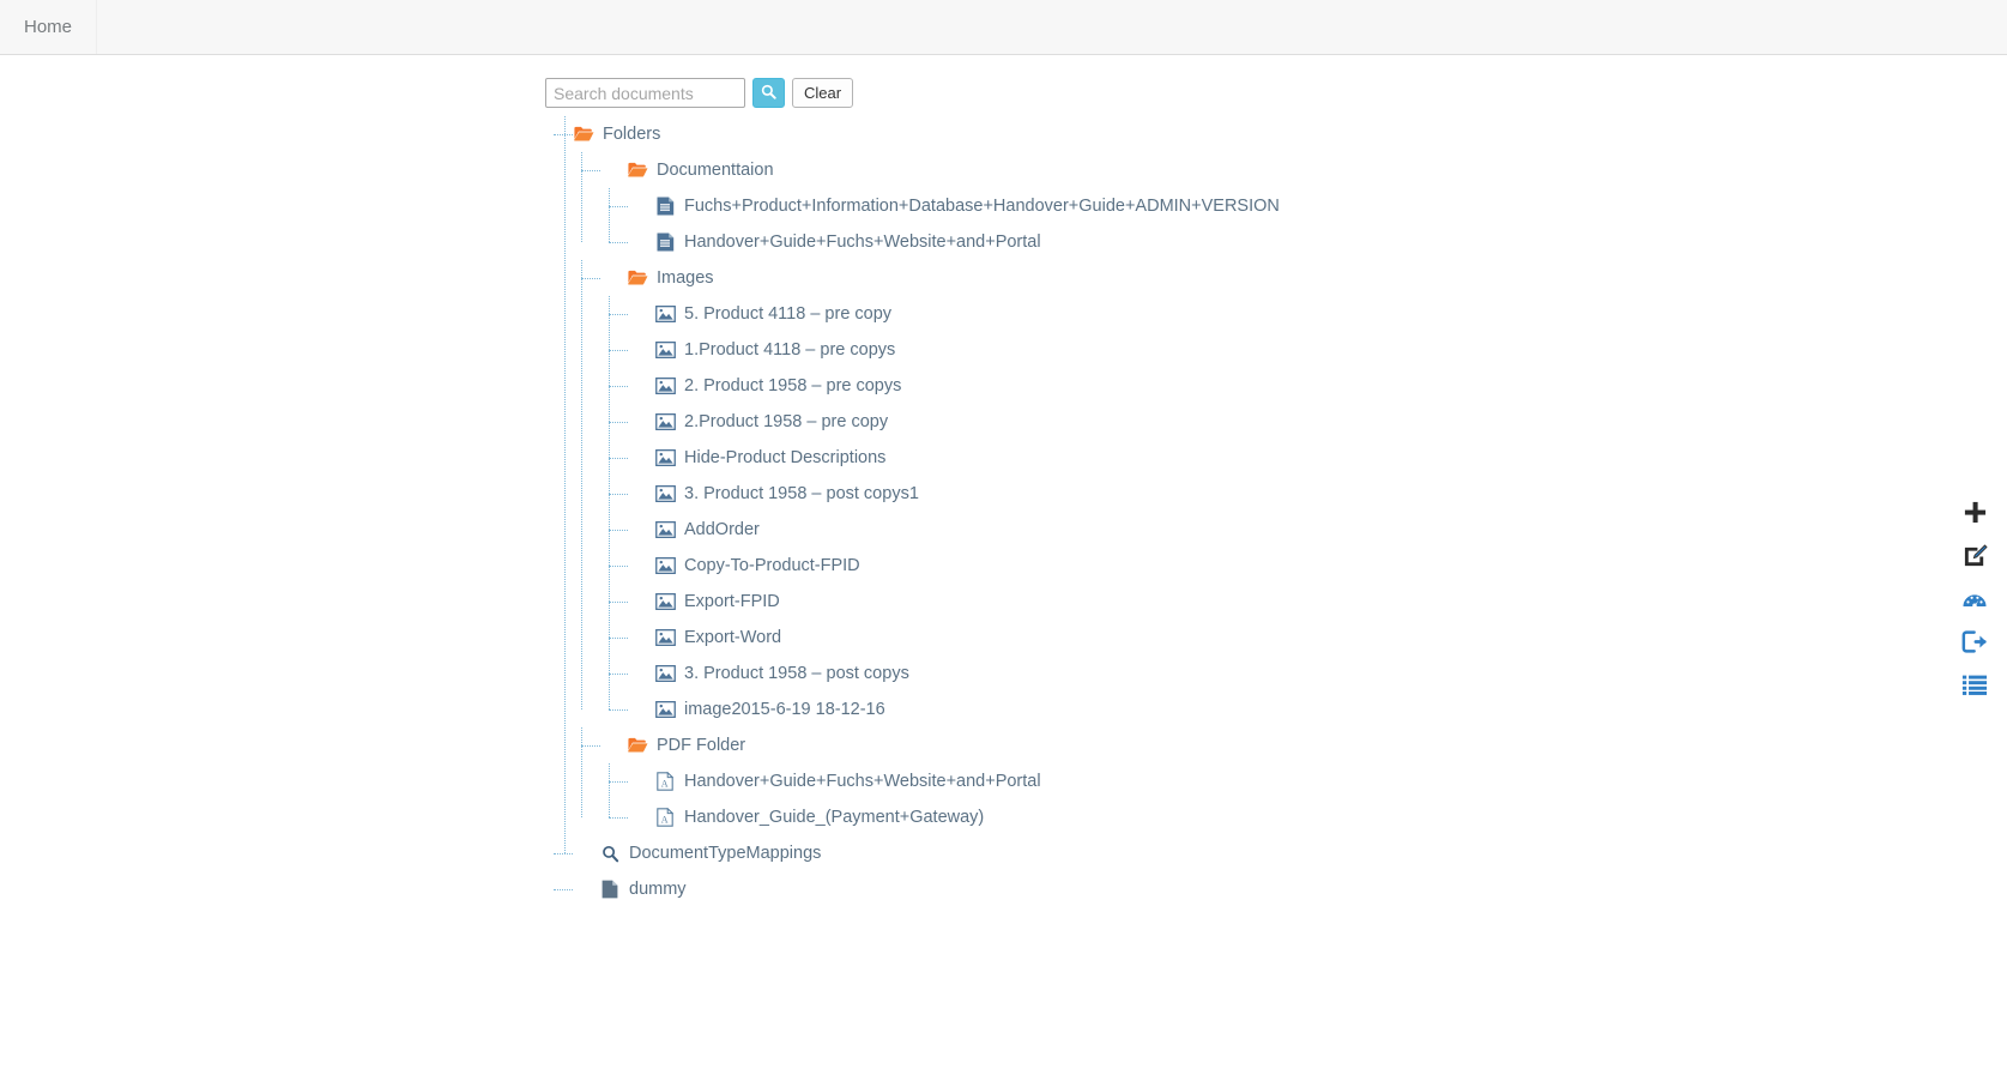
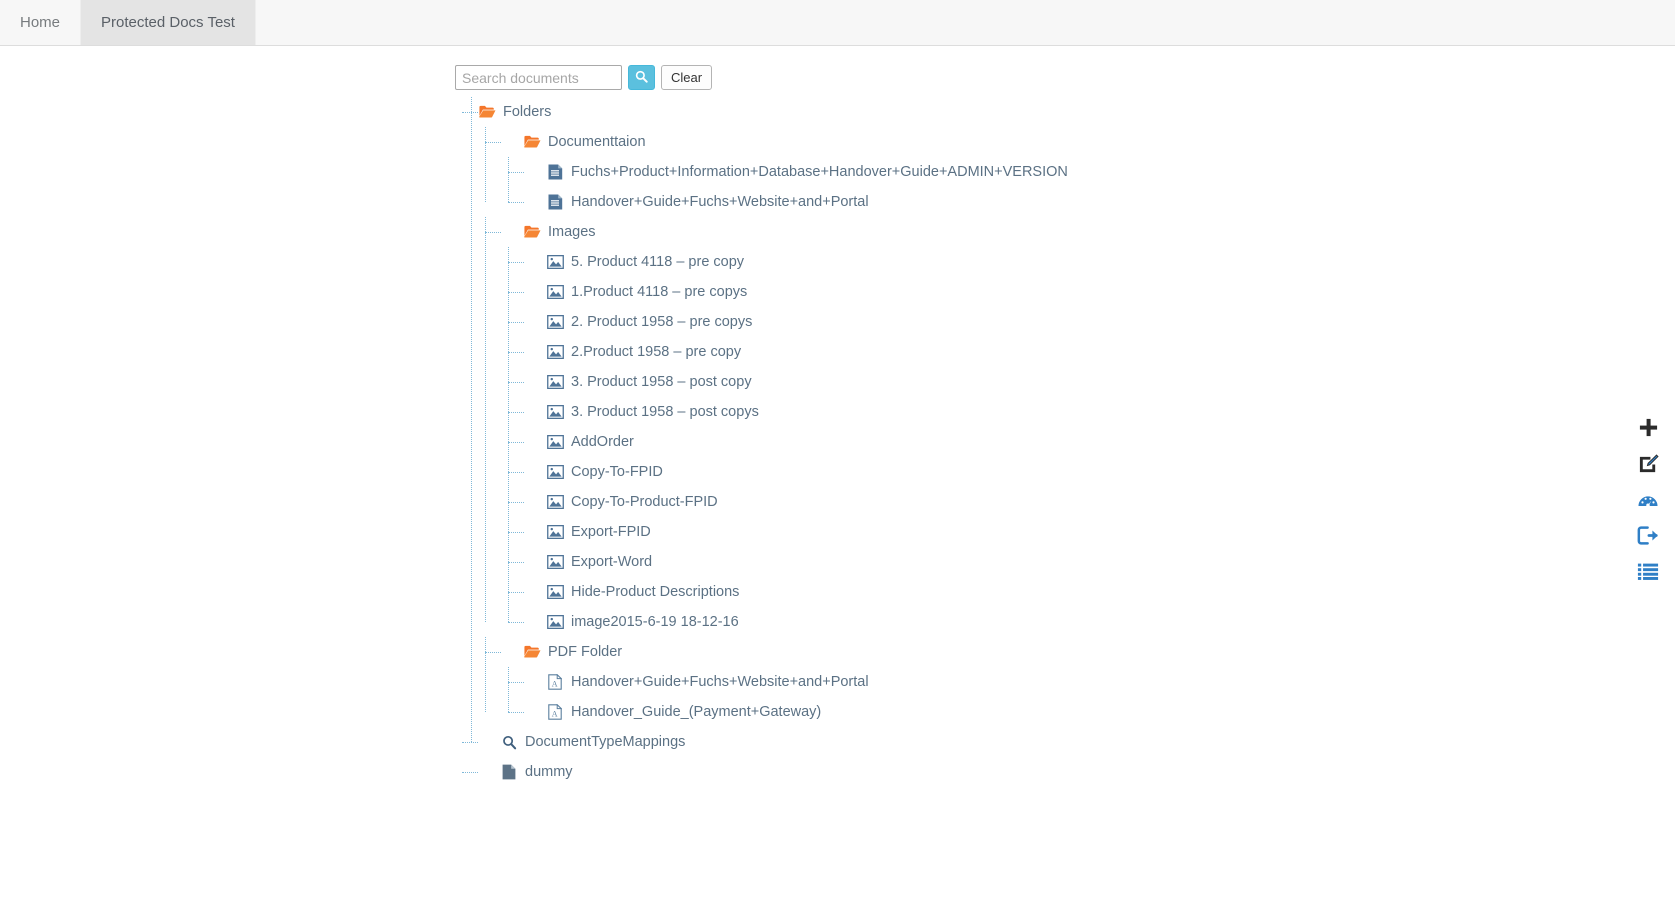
  Home
+ Protected Docs Test
  Search documents
  Clear
  Folders
  Documenttaion
  Fuchs+Product+Information+Database+Handover+Guide+ADMIN+VERSION
  Handover+Guide+Fuchs+Website+and+Portal
  Images
  5. Product 4118 – pre copy
  1.Product 4118 – pre copys
  2. Product 1958 – pre copys
  2.Product 1958 – pre copy
+ 3. Product 1958 – post copy
- Hide-Product Descriptions
+ 3. Product 1958 – post copys
- 3. Product 1958 – post copys1
  AddOrder
+ Copy-To-FPID
  Copy-To-Product-FPID
  Export-FPID
  Export-Word
- 3. Product 1958 – post copys
+ Hide-Product Descriptions
  image2015-6-19 18-12-16
  PDF Folder
  A
  Handover+Guide+Fuchs+Website+and+Portal
  A
  Handover_Guide_(Payment+Gateway)
  DocumentTypeMappings
  dummy
